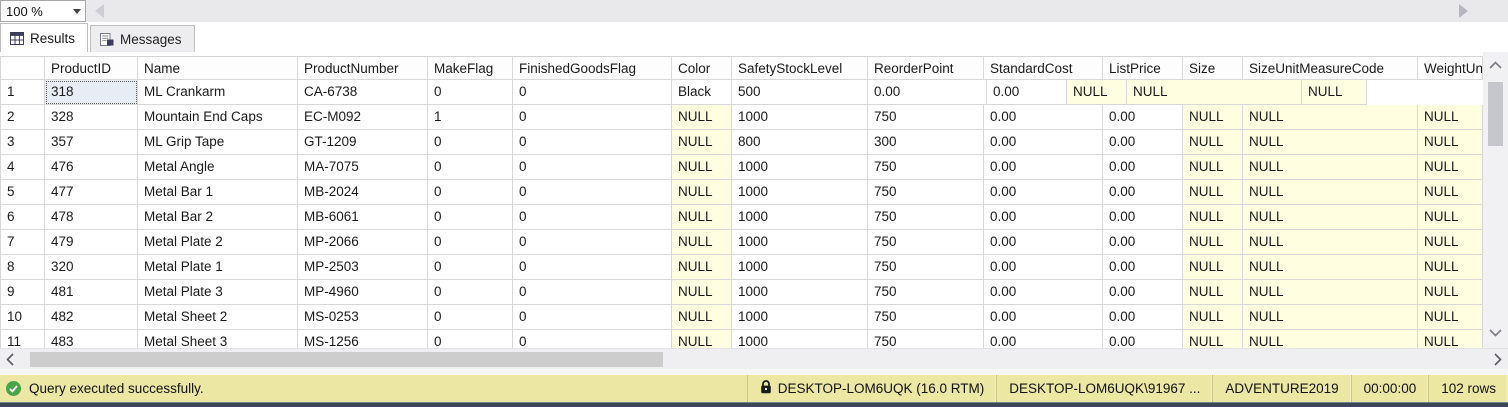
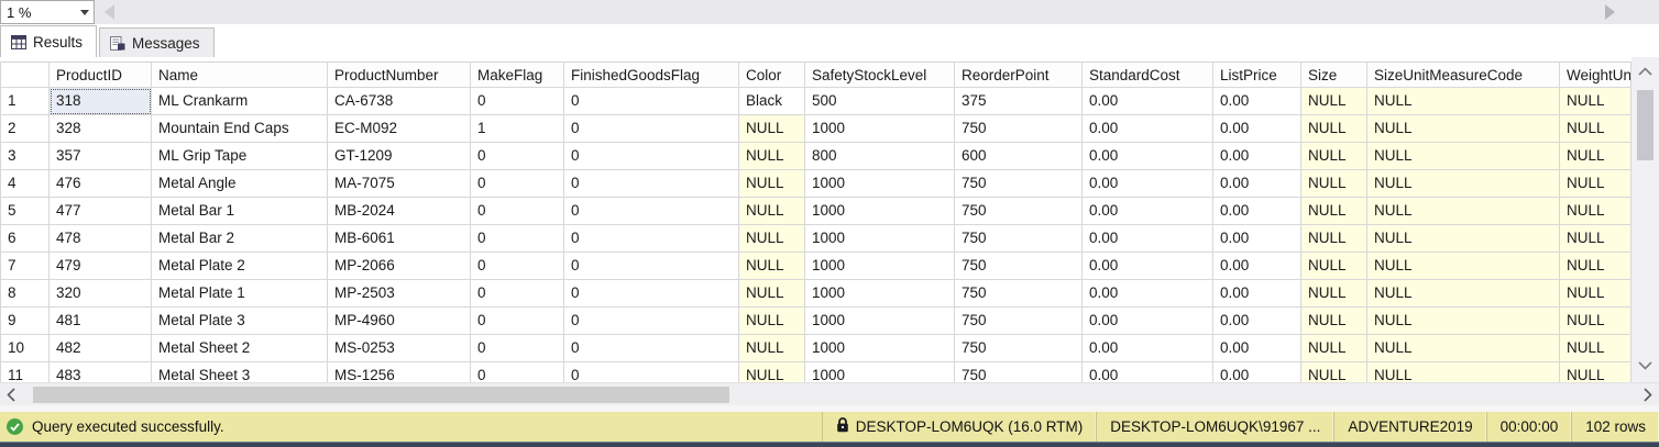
- 100 %
+ 1 %
  Results
  Messages
  ProductID
  Name
  ProductNumber
  MakeFlag
  FinishedGoodsFlag
  Color
  SafetyStockLevel
  ReorderPoint
  StandardCost
  ListPrice
  Size
  SizeUnitMeasureCode
  1
  318
  ML Crankarm
  CA-6738
  0
  0
  Black
  500
+ 375
  0.00
  0.00
  NULL
  NULL
  NULL
  2
  328
  Mountain End Caps
  EC-M092
  1
  0
  NULL
  1000
  750
  0.00
  0.00
  NULL
  NULL
  NULL
  3
  357
  ML Grip Tape
  GT-1209
  0
  0
  NULL
  800
- 300
+ 600
  0.00
  0.00
  NULL
  NULL
  NULL
  4
  476
  Metal Angle
  MA-7075
  0
  0
  NULL
  1000
  750
  0.00
  0.00
  NULL
  NULL
  NULL
  5
  477
  Metal Bar 1
  MB-2024
  0
  0
  NULL
  1000
  750
  0.00
  0.00
  NULL
  NULL
  NULL
  6
  478
  Metal Bar 2
  MB-6061
  0
  0
  NULL
  1000
  750
  0.00
  0.00
  NULL
  NULL
  NULL
  7
  479
  Metal Plate 2
  MP-2066
  0
  0
  NULL
  1000
  750
  0.00
  0.00
  NULL
  NULL
  NULL
  8
  320
  Metal Plate 1
  MP-2503
  0
  0
  NULL
  1000
  750
  0.00
  0.00
  NULL
  NULL
  NULL
  9
  481
  Metal Plate 3
  MP-4960
  0
  0
  NULL
  1000
  750
  0.00
  0.00
  NULL
  NULL
  NULL
  10
  482
  Metal Sheet 2
  MS-0253
  0
  0
  NULL
  1000
  750
  0.00
  0.00
  NULL
  NULL
  NULL
  11
  483
  Metal Sheet 3
  MS-1256
  0
  0
  NULL
  1000
  750
  0.00
  0.00
  NULL
  NULL
  NULL
  Query executed successfully.
  DESKTOP-LOM6UQK (16.0 RTM)
  DESKTOP-LOM6UQK\91967 ...
  ADVENTURE2019
  00:00:00
  102 rows
